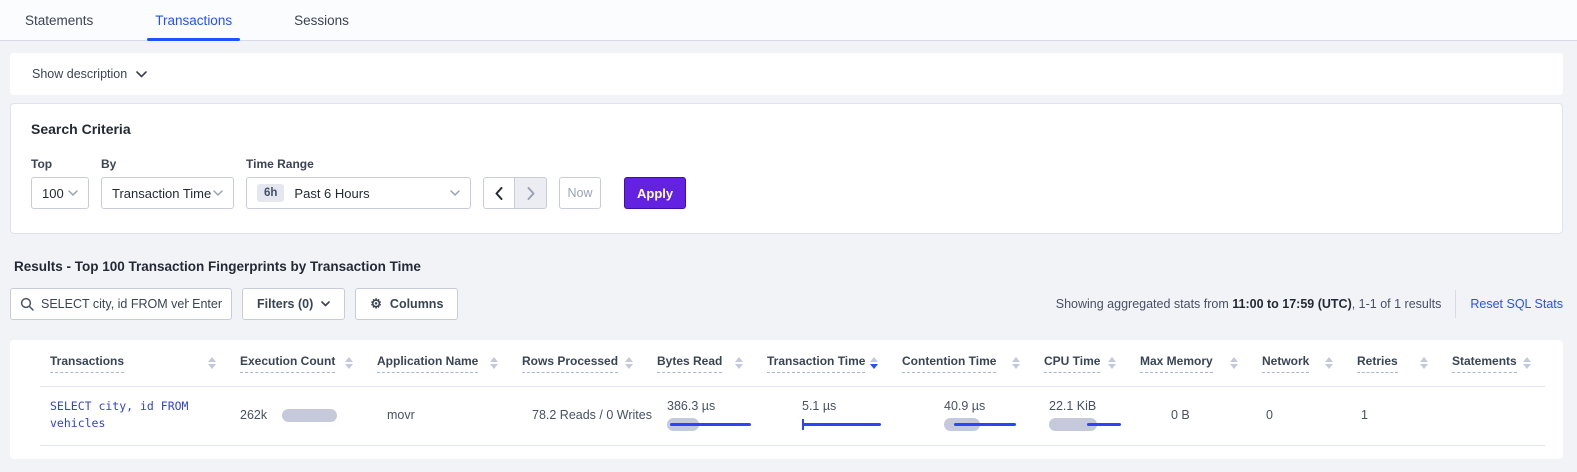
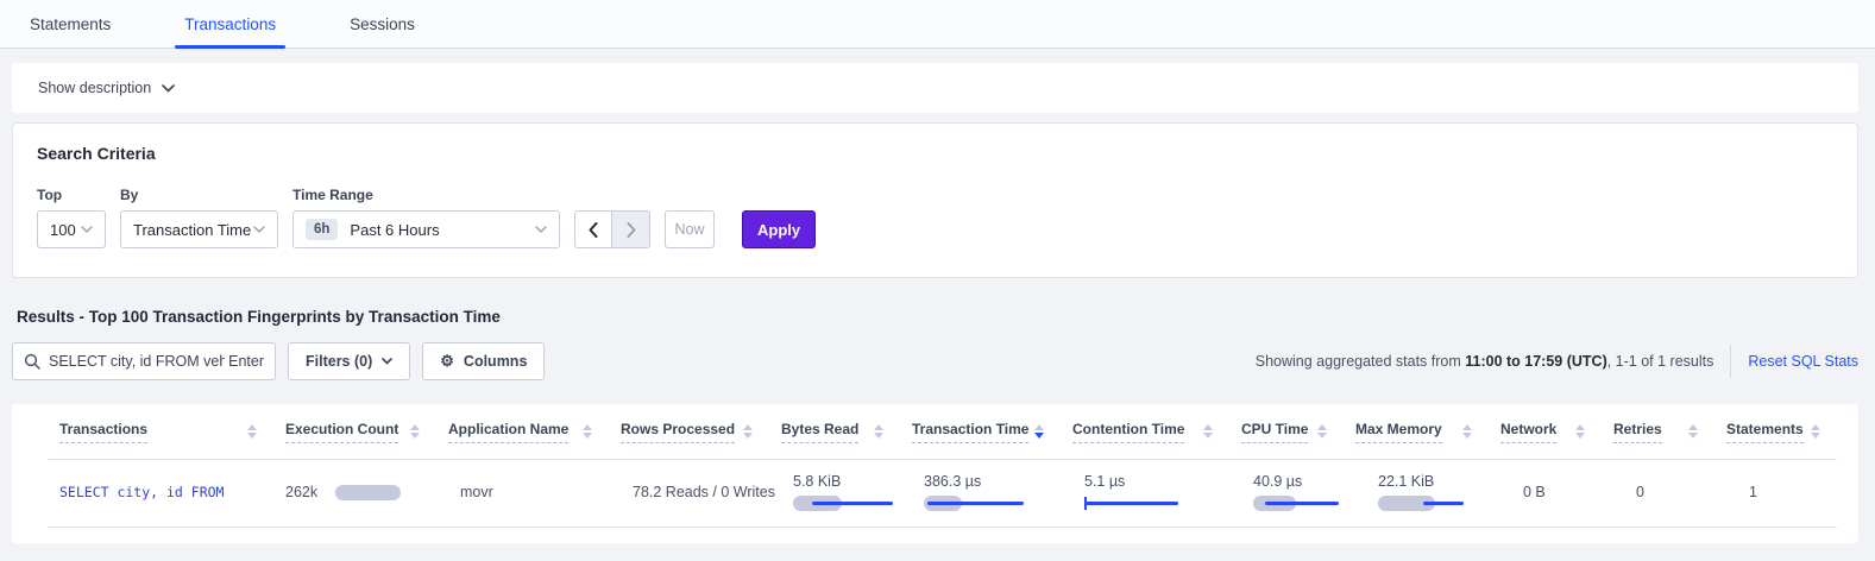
  Statements
  Transactions
  Sessions
  Show description
  Search Criteria
  Top
  100
  By
  Transaction Time
  Time Range
  6h
  Past 6 Hours
  Now
  Apply
  Results - Top 100 Transaction Fingerprints by Transaction Time
  SELECT city, id FROM veh
  Enter
  Filters (0)
  ⚙︎
  Columns
  Showing aggregated stats from 11:00 to 17:59 (UTC), 1-1 of 1 results
  Reset SQL Stats
  Transactions
  Execution Count
  Application Name
  Rows Processed
  Bytes Read
  Transaction Time
  Contention Time
  CPU Time
  Max Memory
  Network
  Retries
  Statements
  SELECT city, id FROM
- vehicles
  262k
  movr
  78.2 Reads / 0 Writes
+ 5.8 KiB
  386.3 µs
  5.1 µs
  40.9 µs
  22.1 KiB
  0 B
  0
  1
